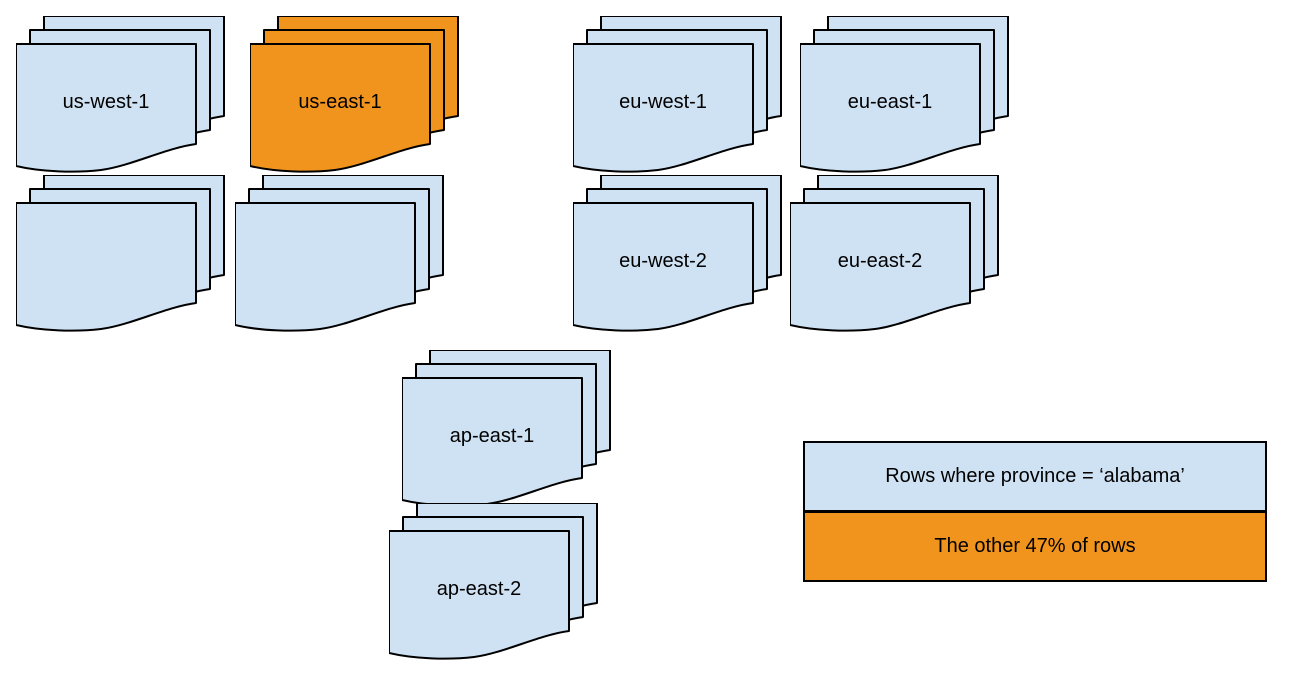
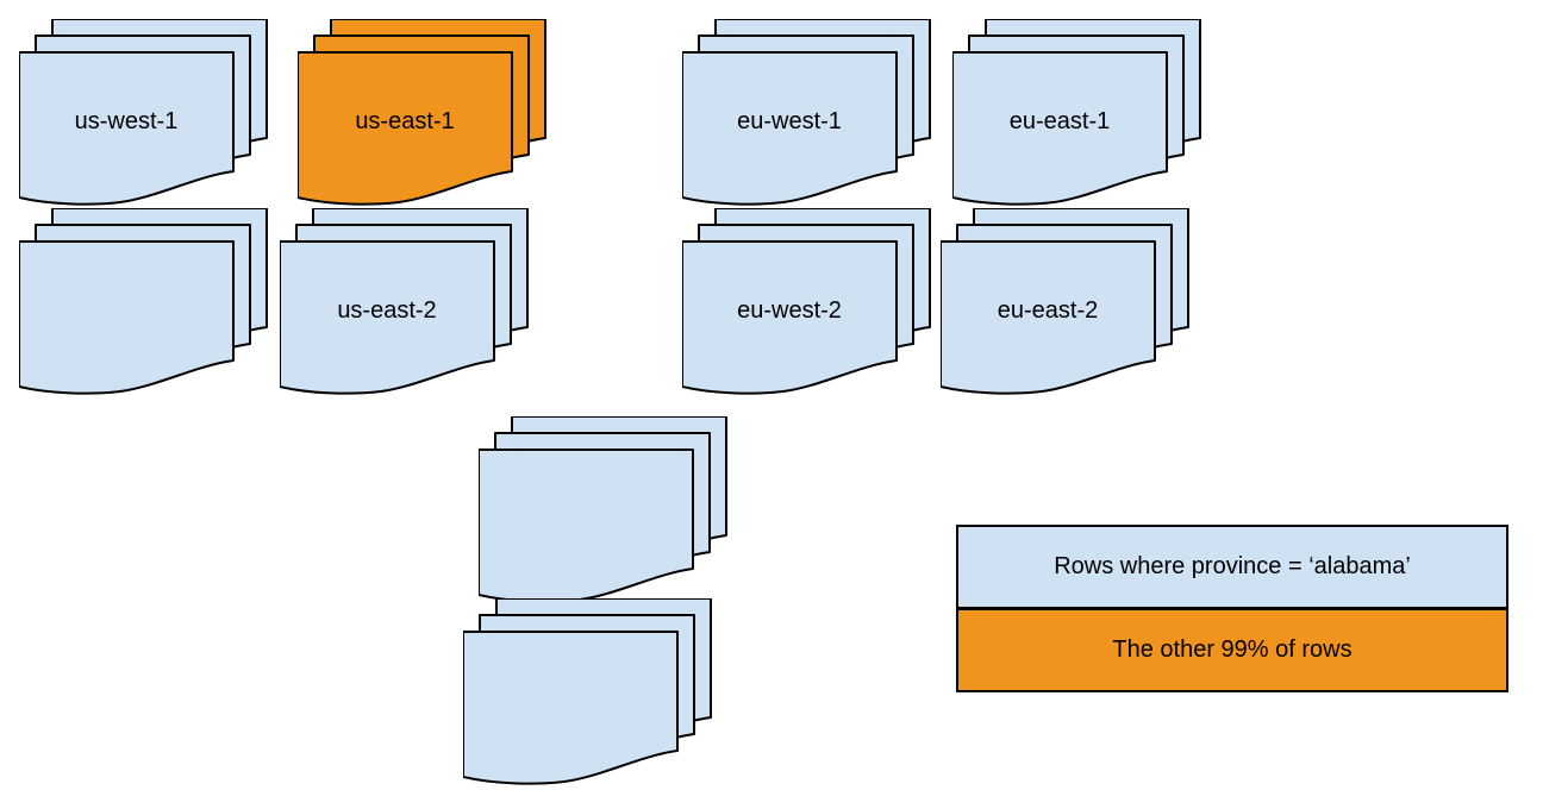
  us-west-1
  us-east-1
  eu-west-1
  eu-east-1
+ us-east-2
  eu-west-2
  eu-east-2
- ap-east-1
- ap-east-2
  Rows where province = ‘alabama’
- The other 47% of rows
+ The other 99% of rows
